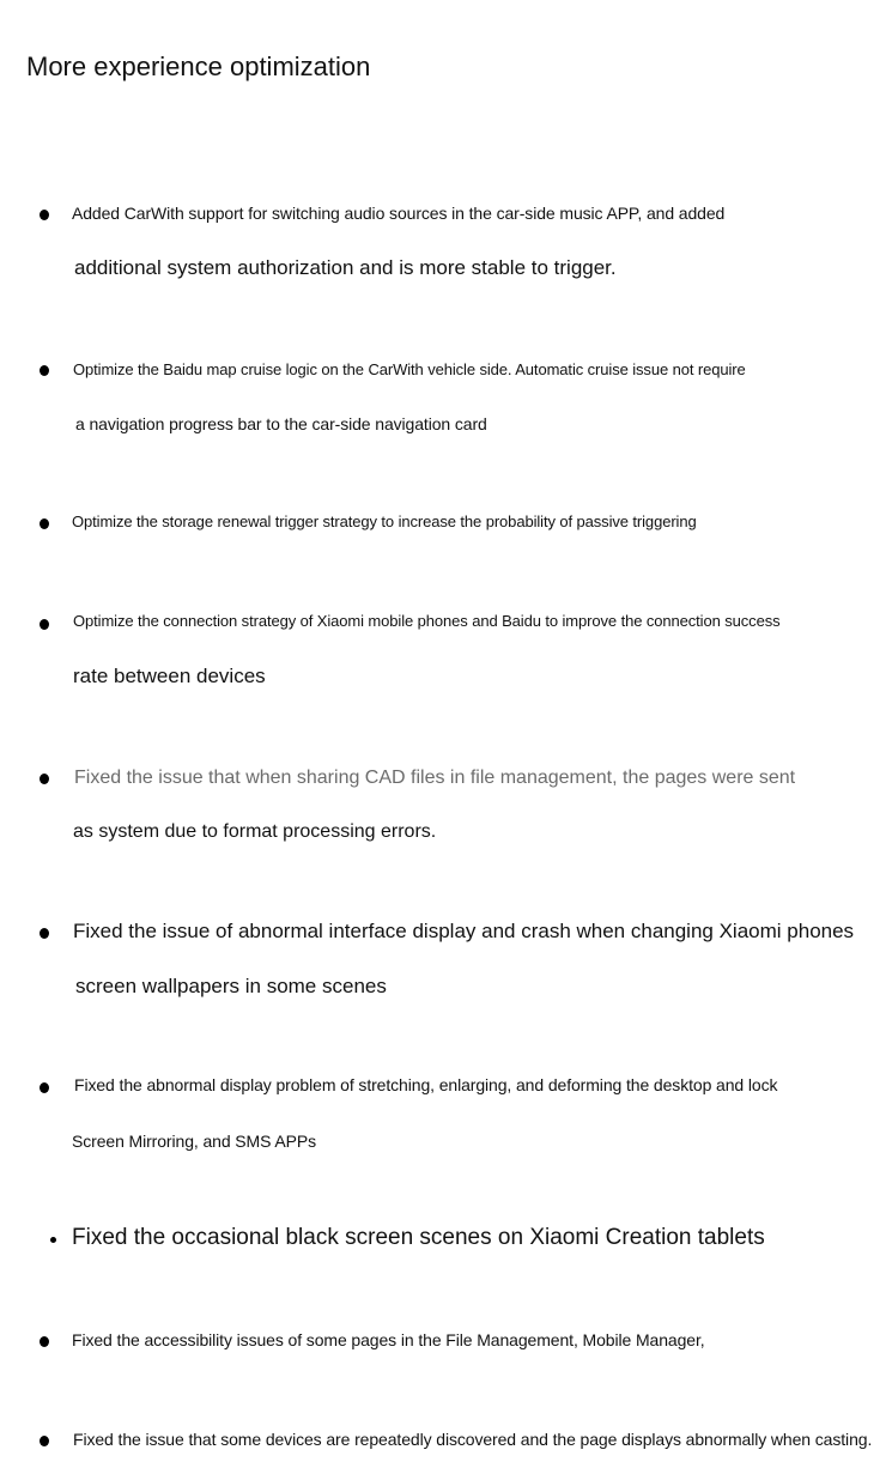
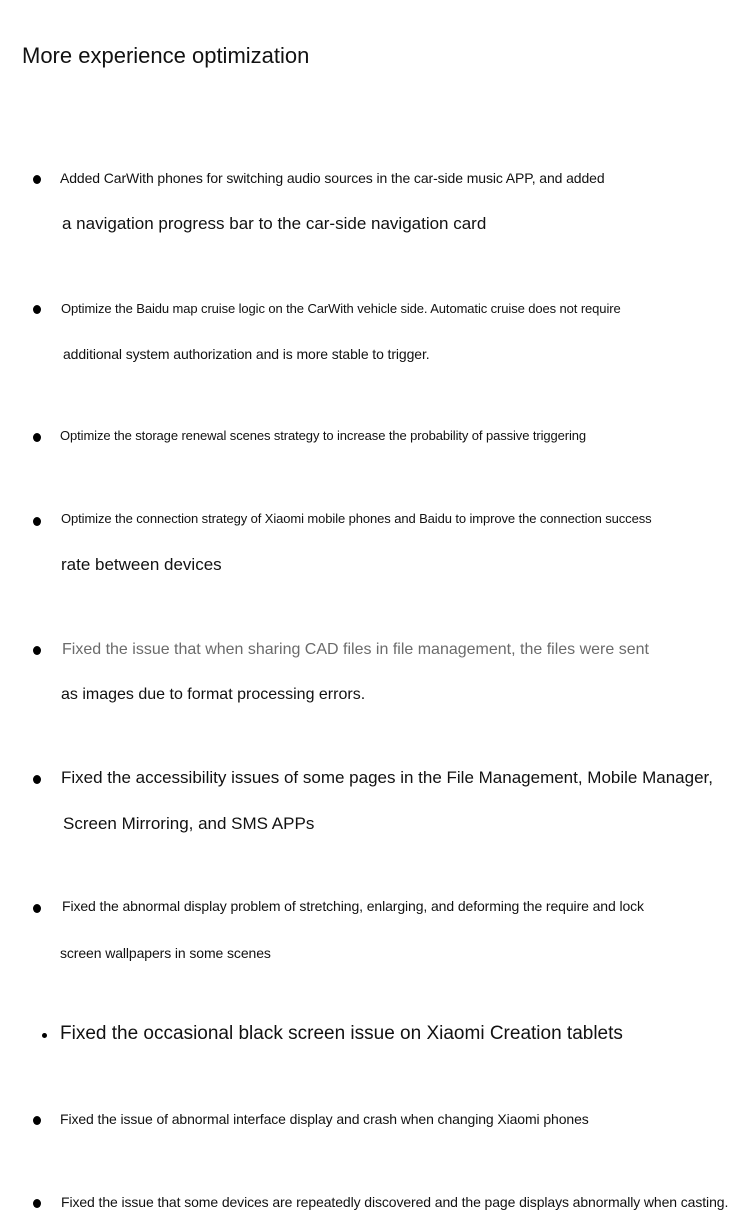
  More experience optimization
- Added CarWith support for switching audio sources in the car-side music APP, and added
+ Added CarWith phones for switching audio sources in the car-side music APP, and added
- additional system authorization and is more stable to trigger.
+ a navigation progress bar to the car-side navigation card
- Optimize the Baidu map cruise logic on the CarWith vehicle side. Automatic cruise issue not require
+ Optimize the Baidu map cruise logic on the CarWith vehicle side. Automatic cruise does not require
- a navigation progress bar to the car-side navigation card
+ additional system authorization and is more stable to trigger.
- Optimize the storage renewal trigger strategy to increase the probability of passive triggering
+ Optimize the storage renewal scenes strategy to increase the probability of passive triggering
  Optimize the connection strategy of Xiaomi mobile phones and Baidu to improve the connection success
  rate between devices
- Fixed the issue that when sharing CAD files in file management, the pages were sent
+ Fixed the issue that when sharing CAD files in file management, the files were sent
- as system due to format processing errors.
+ as images due to format processing errors.
- Fixed the issue of abnormal interface display and crash when changing Xiaomi phones
+ Fixed the accessibility issues of some pages in the File Management, Mobile Manager,
- screen wallpapers in some scenes
+ Screen Mirroring, and SMS APPs
- Fixed the abnormal display problem of stretching, enlarging, and deforming the desktop and lock
+ Fixed the abnormal display problem of stretching, enlarging, and deforming the require and lock
- Screen Mirroring, and SMS APPs
+ screen wallpapers in some scenes
- Fixed the occasional black screen scenes on Xiaomi Creation tablets
+ Fixed the occasional black screen issue on Xiaomi Creation tablets
- Fixed the accessibility issues of some pages in the File Management, Mobile Manager,
+ Fixed the issue of abnormal interface display and crash when changing Xiaomi phones
  Fixed the issue that some devices are repeatedly discovered and the page displays abnormally when casting.
